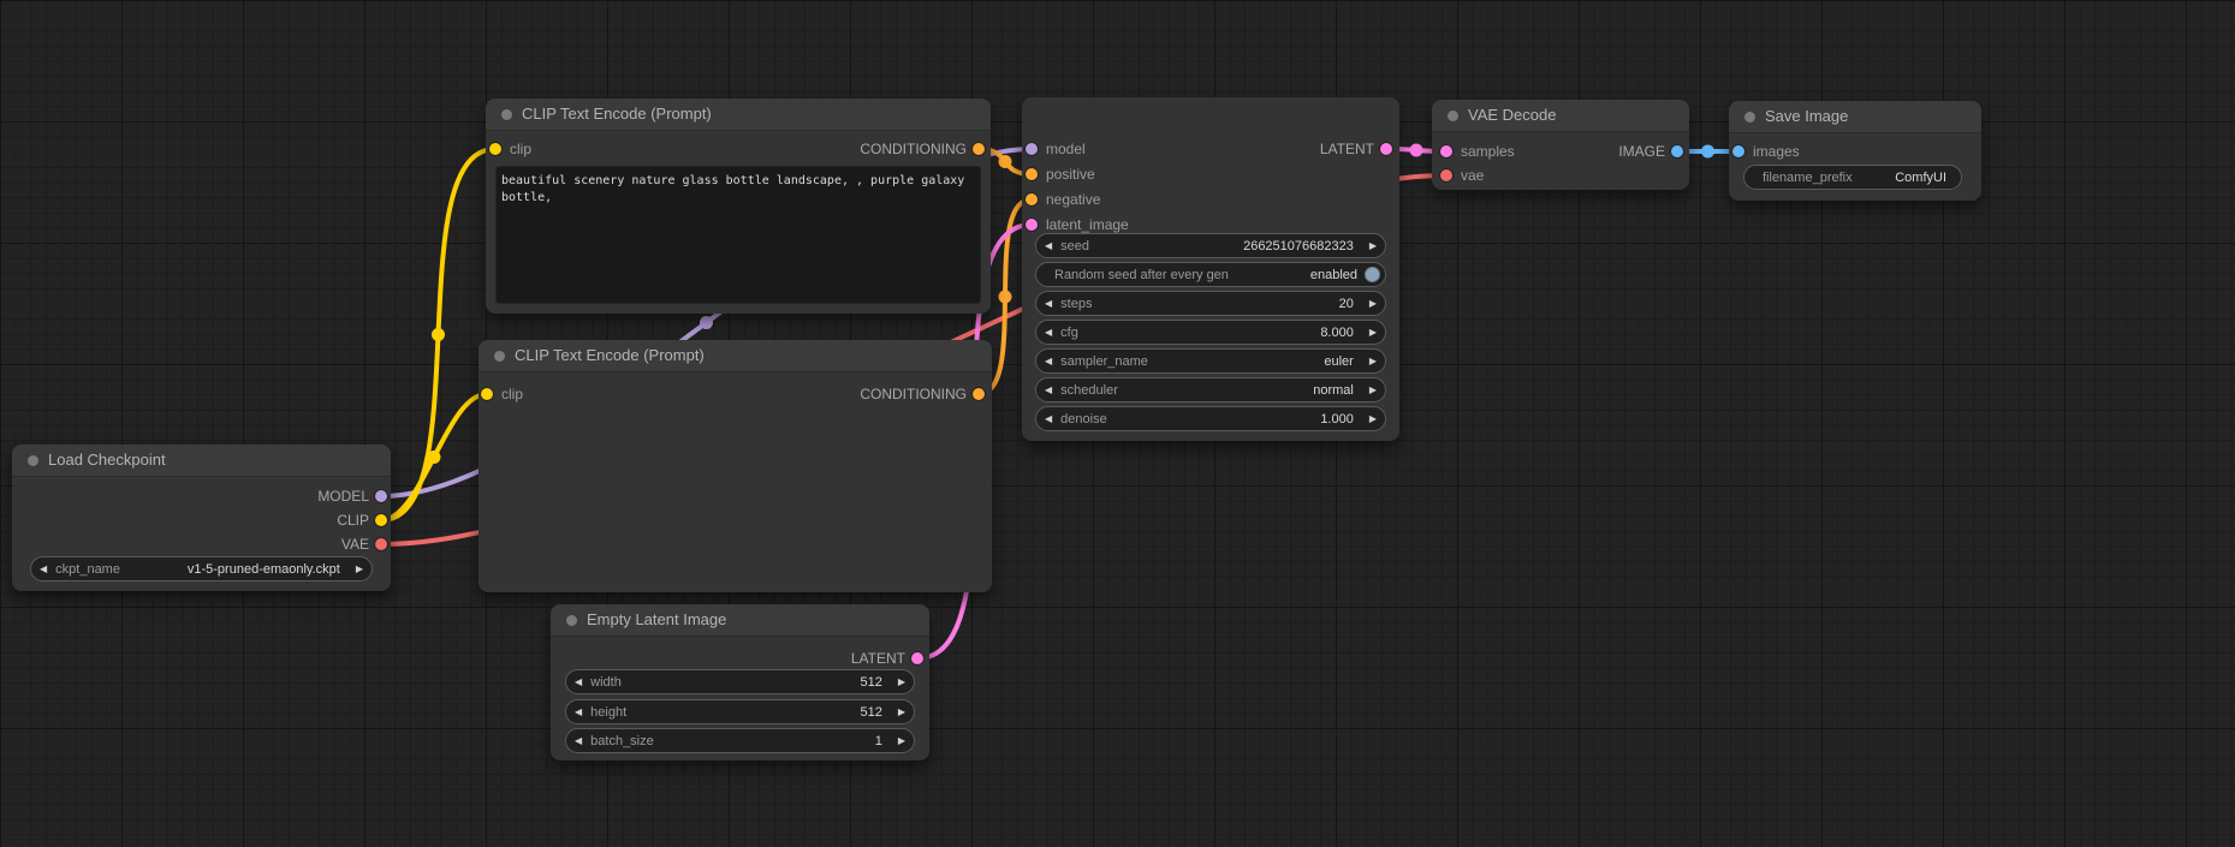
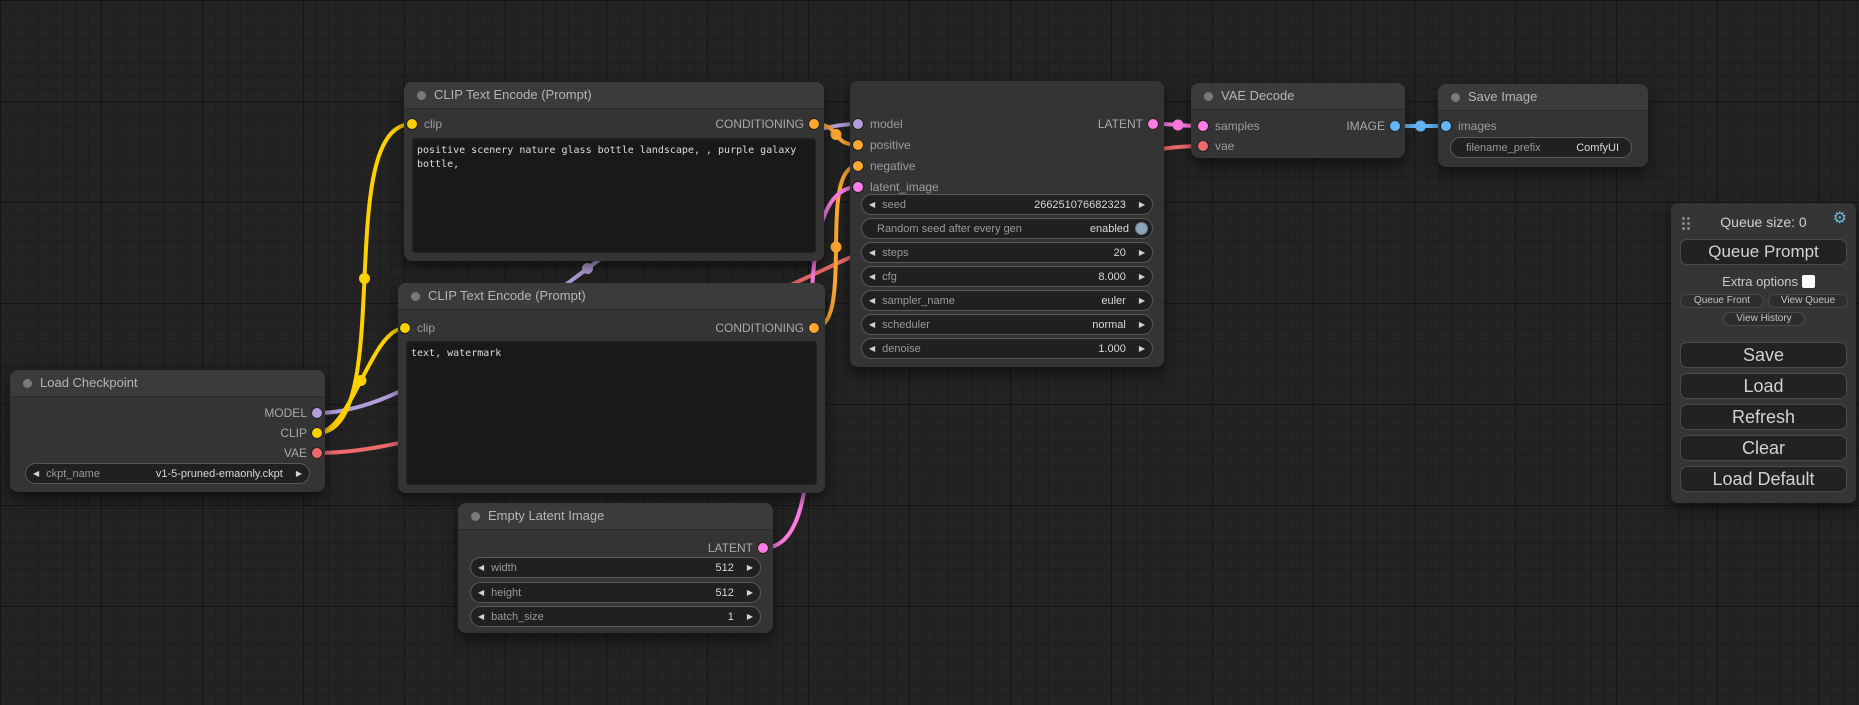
  Load Checkpoint
  MODEL
  CLIP
  VAE
  ◀
  ckpt_name
  v1-5-pruned-emaonly.ckpt
  ▶
  CLIP Text Encode (Prompt)
  clip
  CONDITIONING
- beautiful scenery nature glass bottle landscape, , purple galaxy bottle,
+ positive scenery nature glass bottle landscape, , purple galaxy bottle,
  CLIP Text Encode (Prompt)
  clip
  CONDITIONING
+ text, watermark
  model
  positive
  negative
  latent_image
  LATENT
  ◀
  seed
  266251076682323
  ▶
  Random seed after every gen
  enabled
  ◀
  steps
  20
  ▶
  ◀
  cfg
  8.000
  ▶
  ◀
  sampler_name
  euler
  ▶
  ◀
  scheduler
  normal
  ▶
  ◀
  denoise
  1.000
  ▶
  VAE Decode
  samples
  vae
  IMAGE
  Save Image
  images
  filename_prefix
  ComfyUI
  Empty Latent Image
  LATENT
  ◀
  width
  512
  ▶
  ◀
  height
  512
  ▶
  ◀
  batch_size
  1
  ▶
+ Queue size: 0
+ ⚙
+ Queue Prompt
+ Extra options
+ Queue Front
+ View Queue
+ View History
+ Save
+ Load
+ Refresh
+ Clear
+ Load Default
